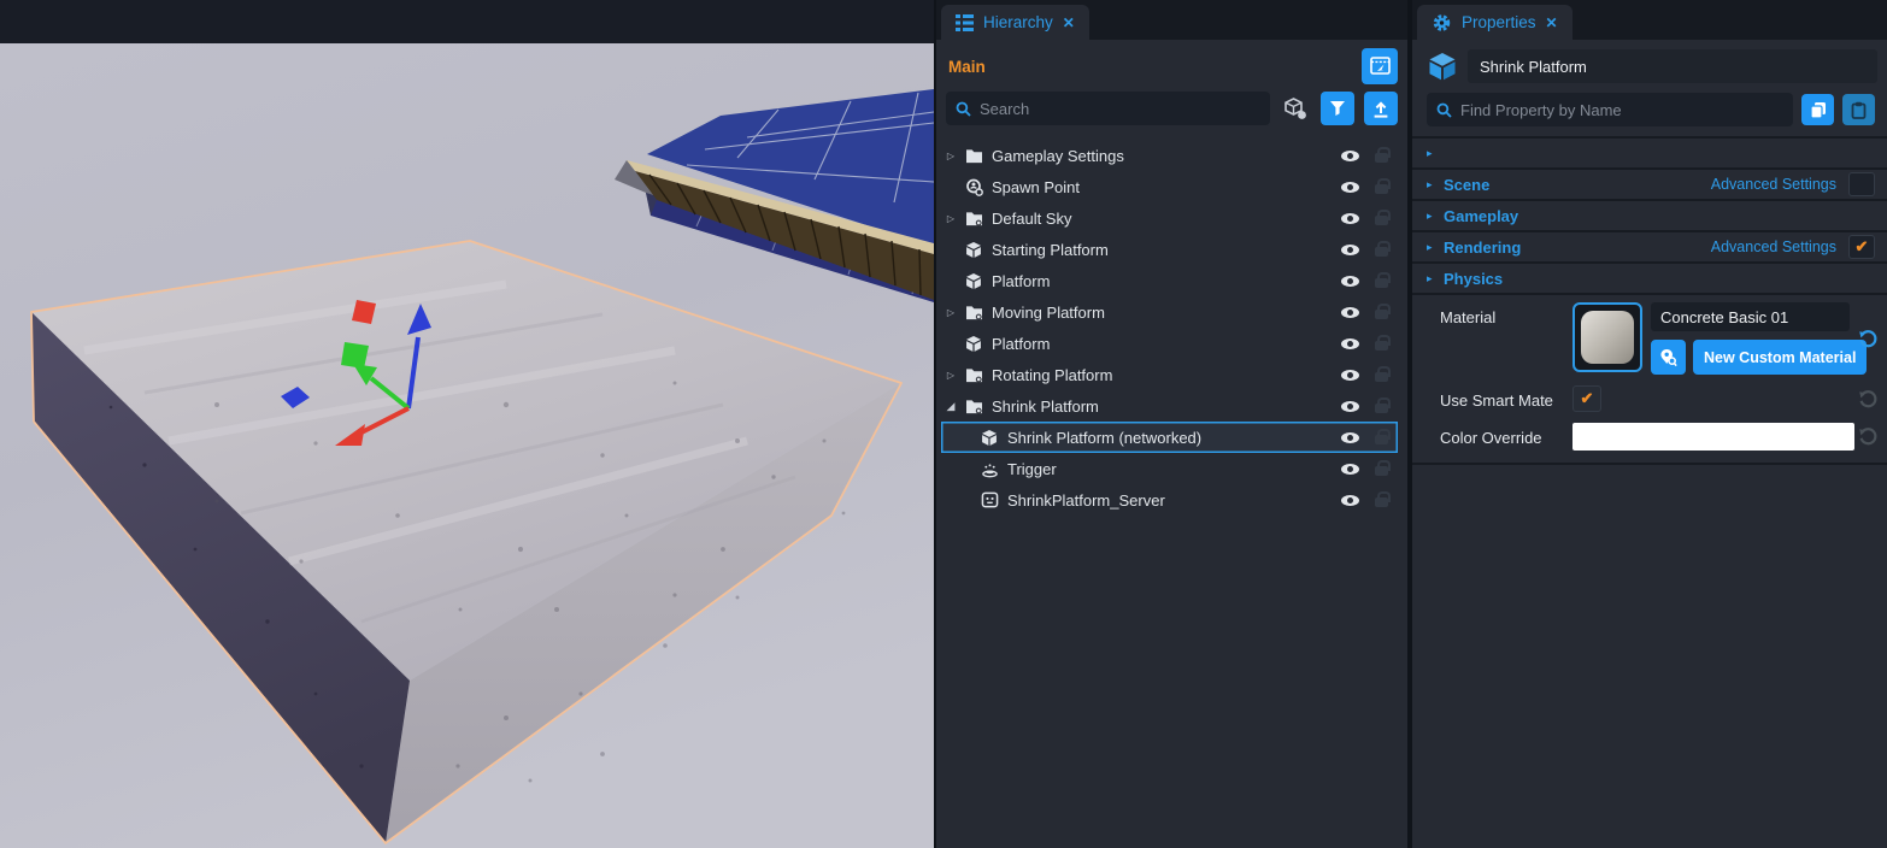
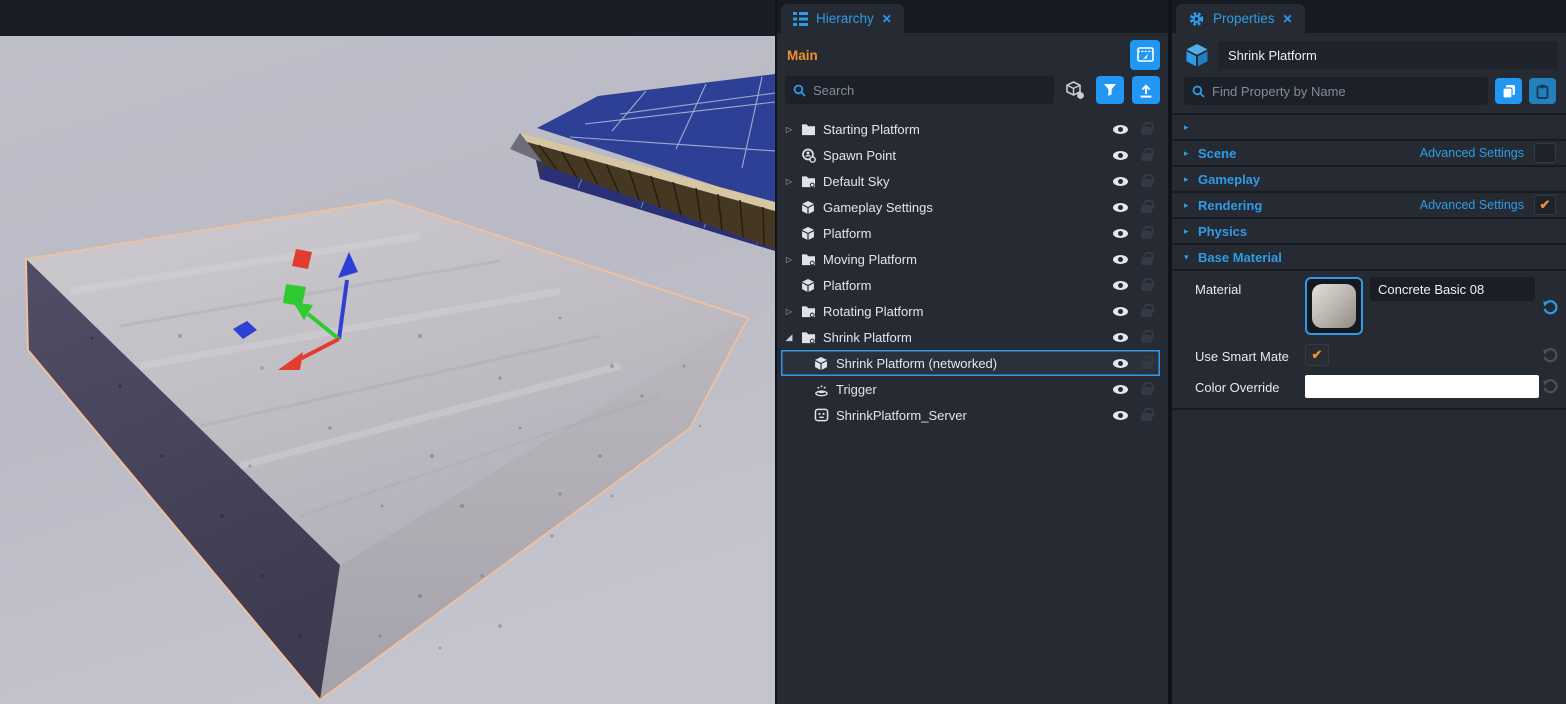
  Hierarchy
  ✕
  Main
  Search
  ▷
- Gameplay Settings
+ Starting Platform
  Spawn Point
  ▷
  Default Sky
- Starting Platform
+ Gameplay Settings
  Platform
  ▷
  Moving Platform
  Platform
  ▷
  Rotating Platform
  ◢
  Shrink Platform
  Shrink Platform (networked)
  Trigger
  ShrinkPlatform_Server
  Properties
  ✕
  Shrink Platform
  Find Property by Name
  ▸
  ▸
  Scene
  Advanced Settings
  ▸
  Gameplay
  ▸
  Rendering
  Advanced Settings
  ✔
  ▸
  Physics
+ ▾
+ Base Material
  Material
- Concrete Basic 01
+ Concrete Basic 08
- New Custom Material
  Use Smart Mate
  ✔
  Color Override
